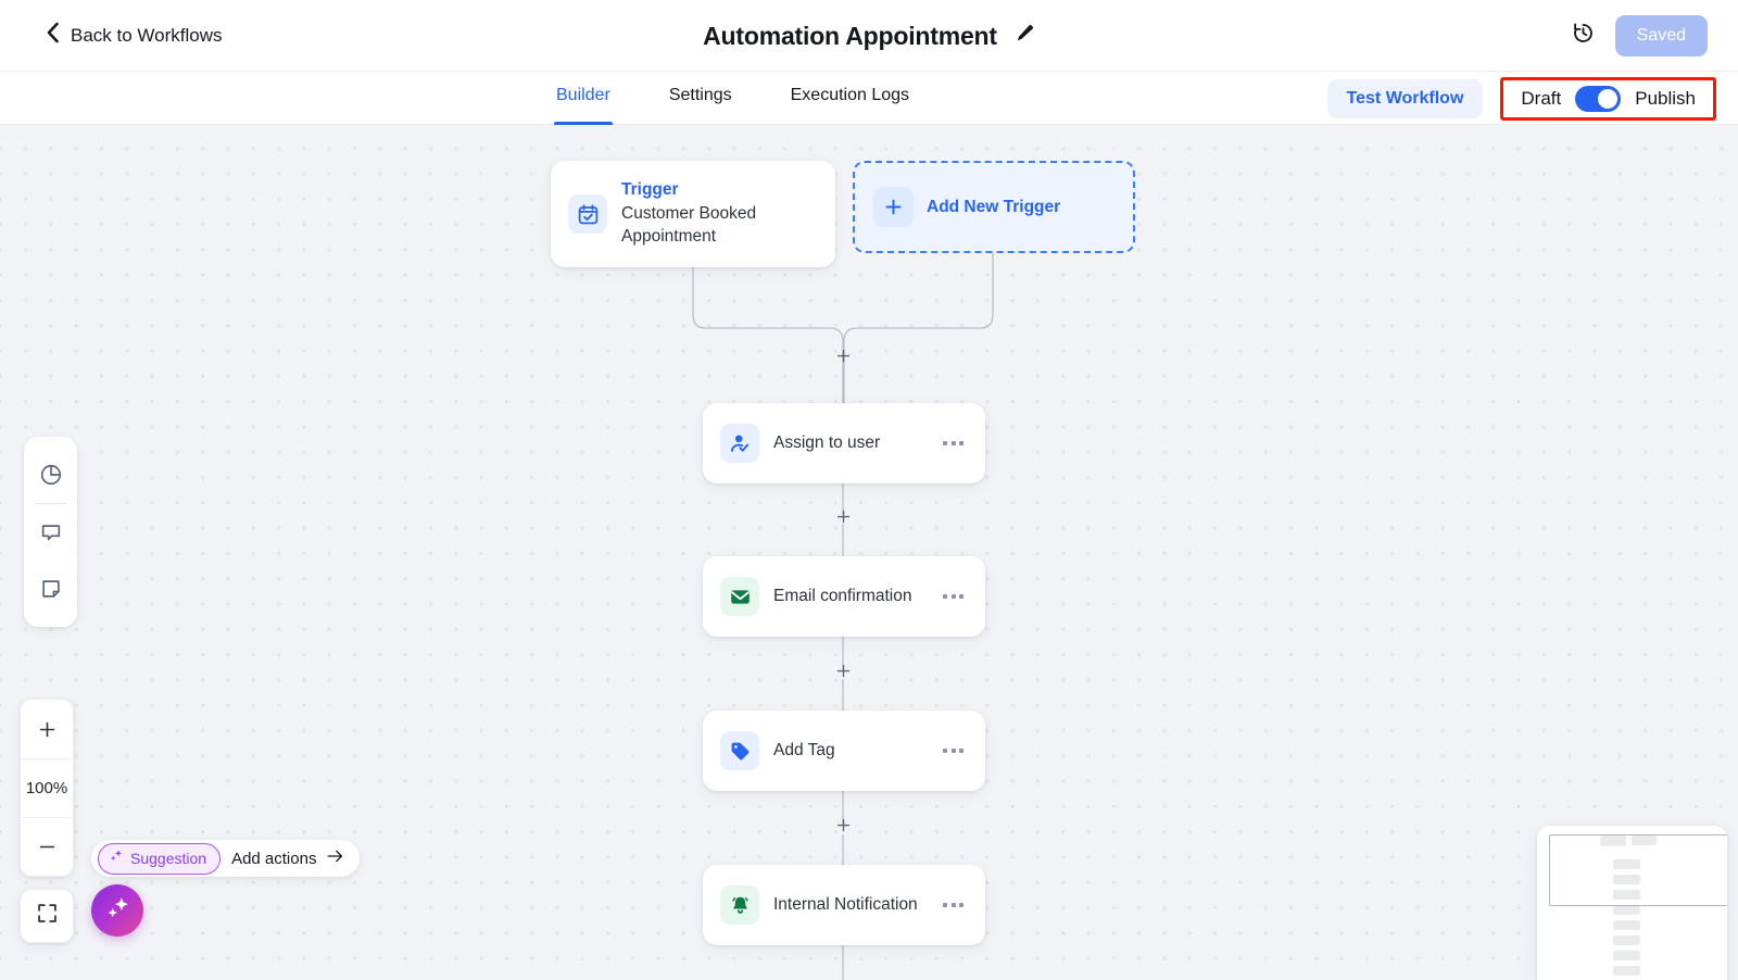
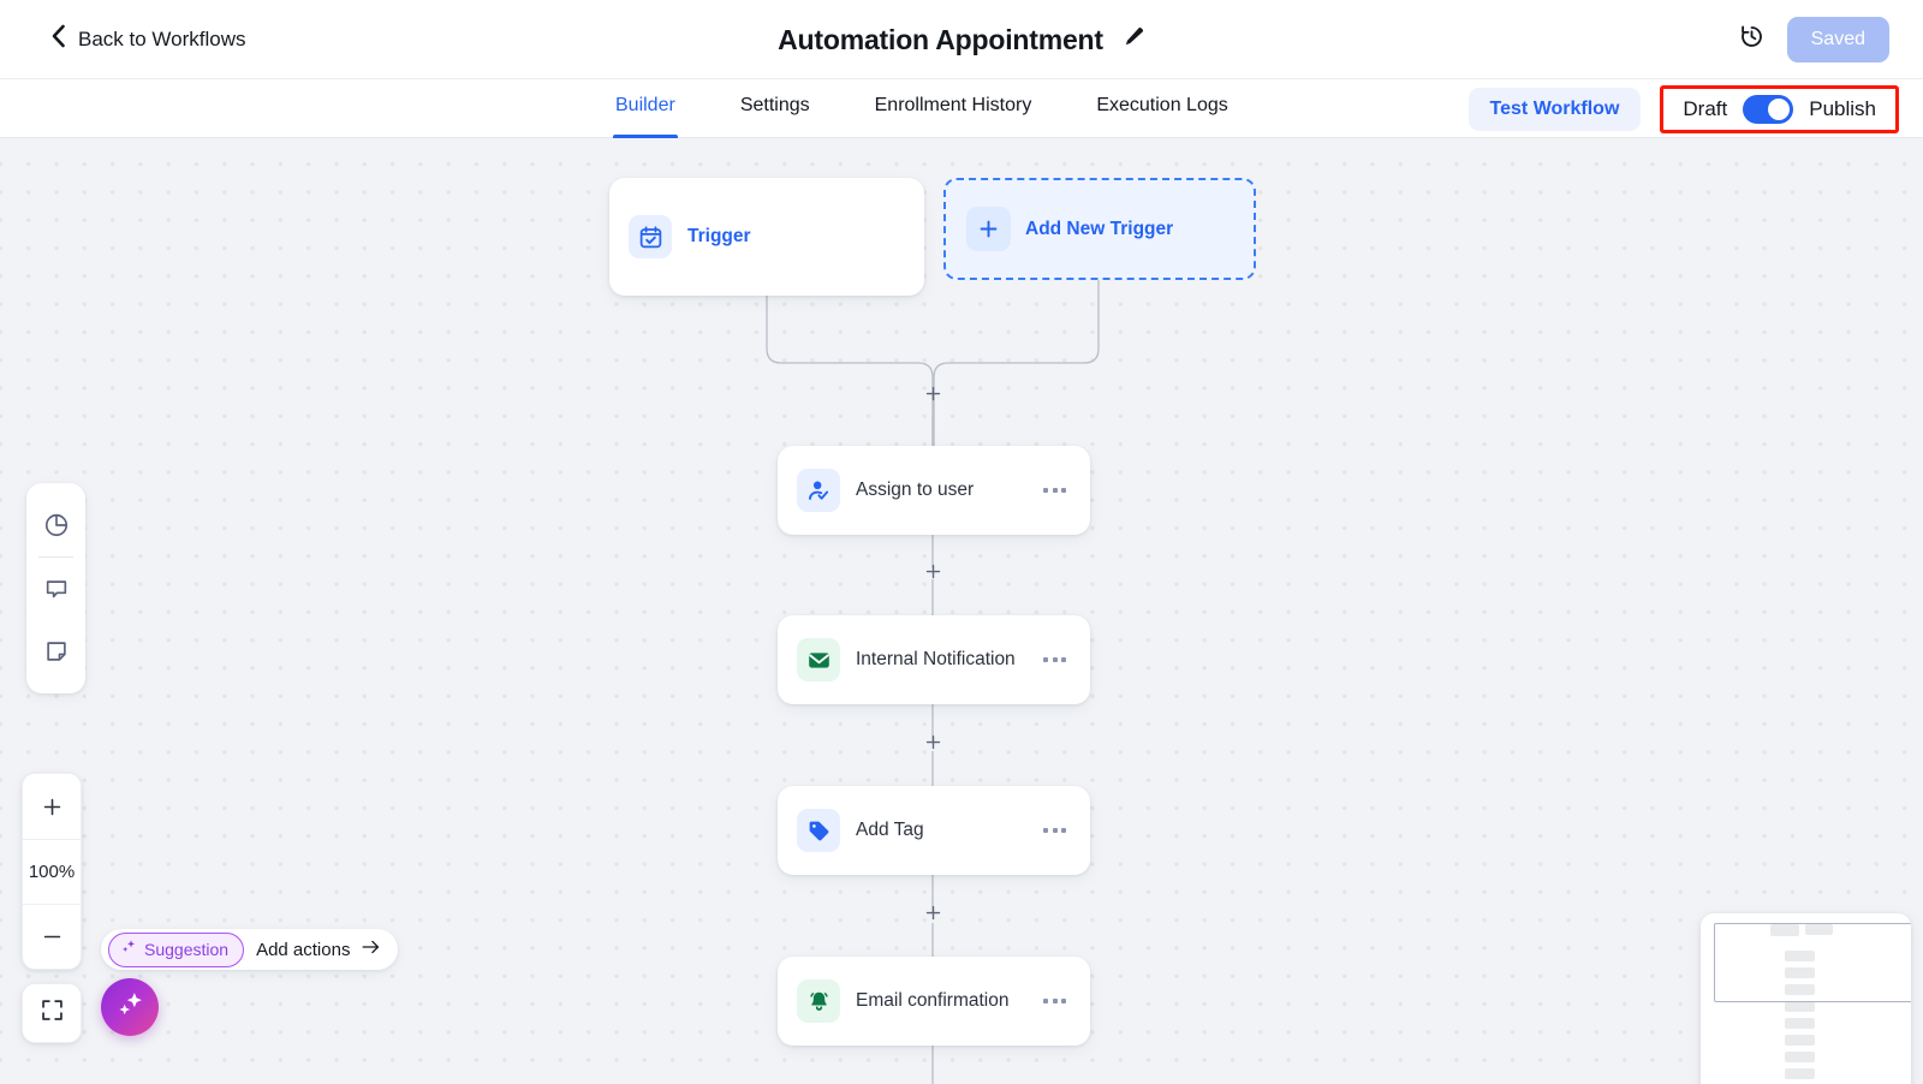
  Back to Workflows
  Automation Appointment
  Saved
  Builder
  Settings
+ Enrollment History
  Execution Logs
  Test Workflow
  Draft
  Publish
  Trigger
- Customer Booked Appointment
  Add New Trigger
  Assign to user
- Email confirmation
+ Internal Notification
  Add Tag
- Internal Notification
+ Email confirmation
  100%
  Suggestion
  Add actions
